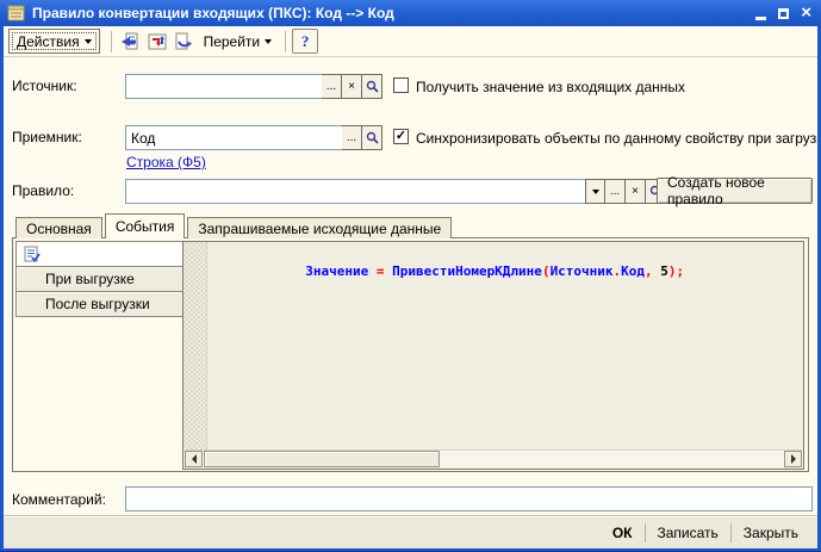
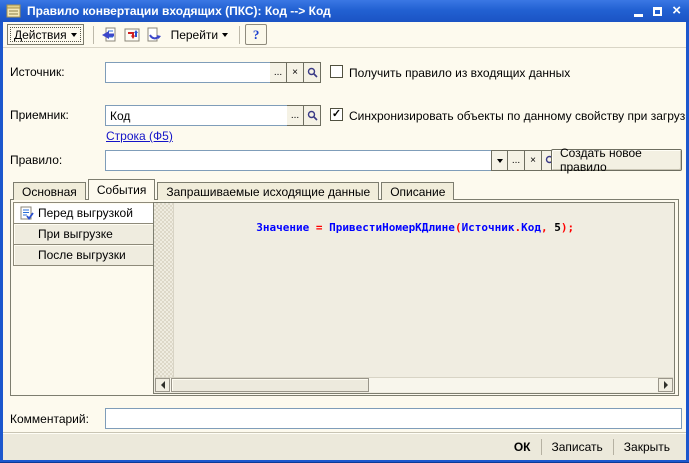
  Правило конвертации входящих (ПКС): Код --> Код
  ×
  Действия
  Перейти
  ?
  Источник:
  ...
  ×
- Получить значение из входящих данных
+ Получить правило из входящих данных
  Приемник:
  Код
  ...
  ✓
  Синхронизировать объекты по данному свойству при загруз
  Строка (Ф5)
  Правило:
  ...
  ×
  Создать новое правило
  Основная
  События
  Запрашиваемые исходящие данные
+ Описание
+ Перед выгрузкой
  При выгрузке
  После выгрузки
  Значение = ПривестиНомерКДлине(Источник.Код, 5);
  Комментарий:
  ОК
  Записать
  Закрыть
